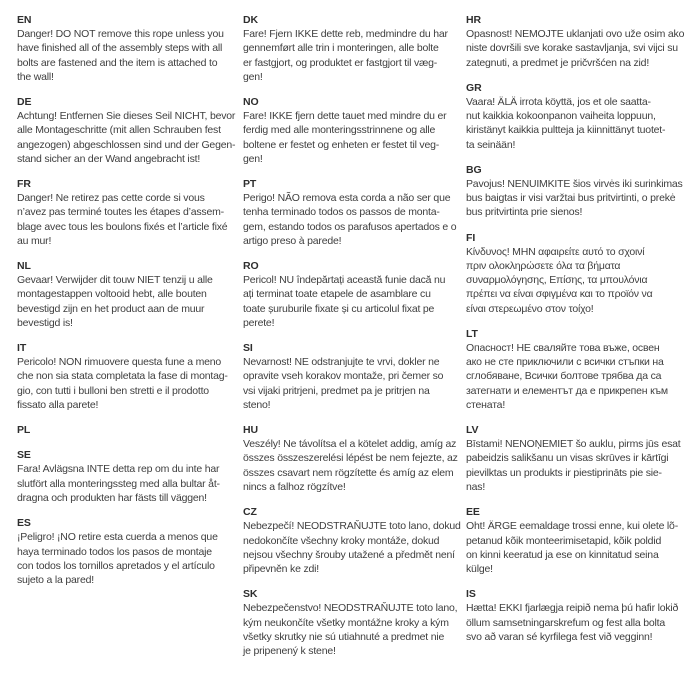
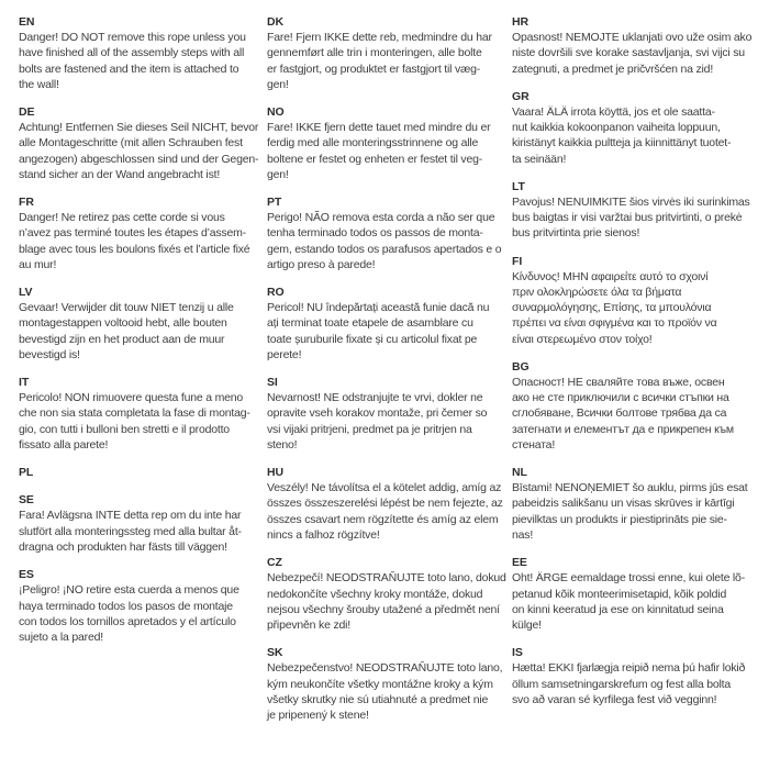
  EN
  Danger! DO NOT remove this rope unless you
  have finished all of the assembly steps with all
  bolts are fastened and the item is attached to
  the wall!
  DE
  Achtung! Entfernen Sie dieses Seil NICHT, bevor
  alle Montageschritte (mit allen Schrauben fest
  angezogen) abgeschlossen sind und der Gegen-
  stand sicher an der Wand angebracht ist!
  FR
  Danger! Ne retirez pas cette corde si vous
  n’avez pas terminé toutes les étapes d’assem-
  blage avec tous les boulons fixés et l’article fixé
  au mur!
- NL
+ LV
  Gevaar! Verwijder dit touw NIET tenzij u alle
  montagestappen voltooid hebt, alle bouten
  bevestigd zijn en het product aan de muur
  bevestigd is!
  IT
  Pericolo! NON rimuovere questa fune a meno
  che non sia stata completata la fase di montag-
  gio, con tutti i bulloni ben stretti e il prodotto
  fissato alla parete!
  PL
  SE
  Fara! Avlägsna INTE detta rep om du inte har
  slutfört alla monteringssteg med alla bultar åt-
  dragna och produkten har fästs till väggen!
  ES
  ¡Peligro! ¡NO retire esta cuerda a menos que
  haya terminado todos los pasos de montaje
  con todos los tornillos apretados y el artículo
  sujeto a la pared!
  DK
  Fare! Fjern IKKE dette reb, medmindre du har
  gennemført alle trin i monteringen, alle bolte
  er fastgjort, og produktet er fastgjort til væg-
  gen!
  NO
  Fare! IKKE fjern dette tauet med mindre du er
  ferdig med alle monteringsstrinnene og alle
  boltene er festet og enheten er festet til veg-
  gen!
  PT
  Perigo! NÃO remova esta corda a não ser que
  tenha terminado todos os passos de monta-
  gem, estando todos os parafusos apertados e o
  artigo preso à parede!
  RO
  Pericol! NU îndepărtați această funie dacă nu
  ați terminat toate etapele de asamblare cu
  toate șuruburile fixate și cu articolul fixat pe
  perete!
  SI
  Nevarnost! NE odstranjujte te vrvi, dokler ne
  opravite vseh korakov montaže, pri čemer so
  vsi vijaki pritrjeni, predmet pa je pritrjen na
  steno!
  HU
  Veszély! Ne távolítsa el a kötelet addig, amíg az
  összes összeszerelési lépést be nem fejezte, az
  összes csavart nem rögzítette és amíg az elem
  nincs a falhoz rögzítve!
  CZ
  Nebezpečí! NEODSTRAŇUJTE toto lano, dokud
  nedokončíte všechny kroky montáže, dokud
  nejsou všechny šrouby utažené a předmět není
  připevněn ke zdi!
  SK
  Nebezpečenstvo! NEODSTRAŇUJTE toto lano,
  kým neukončíte všetky montážne kroky a kým
  všetky skrutky nie sú utiahnuté a predmet nie
  je pripenený k stene!
  HR
  Opasnost! NEMOJTE uklanjati ovo uže osim ako
  niste dovršili sve korake sastavljanja, svi vijci su
  zategnuti, a predmet je pričvršćen na zid!
  GR
  Vaara! ÄLÄ irrota köyttä, jos et ole saatta-
  nut kaikkia kokoonpanon vaiheita loppuun,
  kiristänyt kaikkia pultteja ja kiinnittänyt tuotet-
  ta seinään!
- BG
+ LT
  Pavojus! NENUIMKITE šios virvės iki surinkimas
  bus baigtas ir visi varžtai bus pritvirtinti, o prekė
  bus pritvirtinta prie sienos!
  FI
  Κίνδυνος! ΜΗΝ αφαιρείτε αυτό το σχοινί
  πριν ολοκληρώσετε όλα τα βήματα
  συναρμολόγησης, Επίσης, τα μπουλόνια
  πρέπει να είναι σφιγμένα και το προϊόν να
  είναι στερεωμένο στον τοίχο!
- LT
+ BG
  Опасност! НЕ сваляйте това въже, освен
  ако не сте приключили с всички стъпки на
  сглобяване, Всички болтове трябва да са
  затегнати и елементът да е прикрепен към
  стената!
- LV
+ NL
  Bīstami! NENOŅEMIET šo auklu, pirms jūs esat
  pabeidzis salikšanu un visas skrūves ir kārtīgi
  pievilktas un produkts ir piestiprināts pie sie-
  nas!
  EE
  Oht! ÄRGE eemaldage trossi enne, kui olete lõ-
  petanud kõik monteerimisetapid, kõik poldid
  on kinni keeratud ja ese on kinnitatud seina
  külge!
  IS
  Hætta! EKKI fjarlægja reipið nema þú hafir lokið
  öllum samsetningarskrefum og fest alla bolta
  svo að varan sé kyrfilega fest við vegginn!
